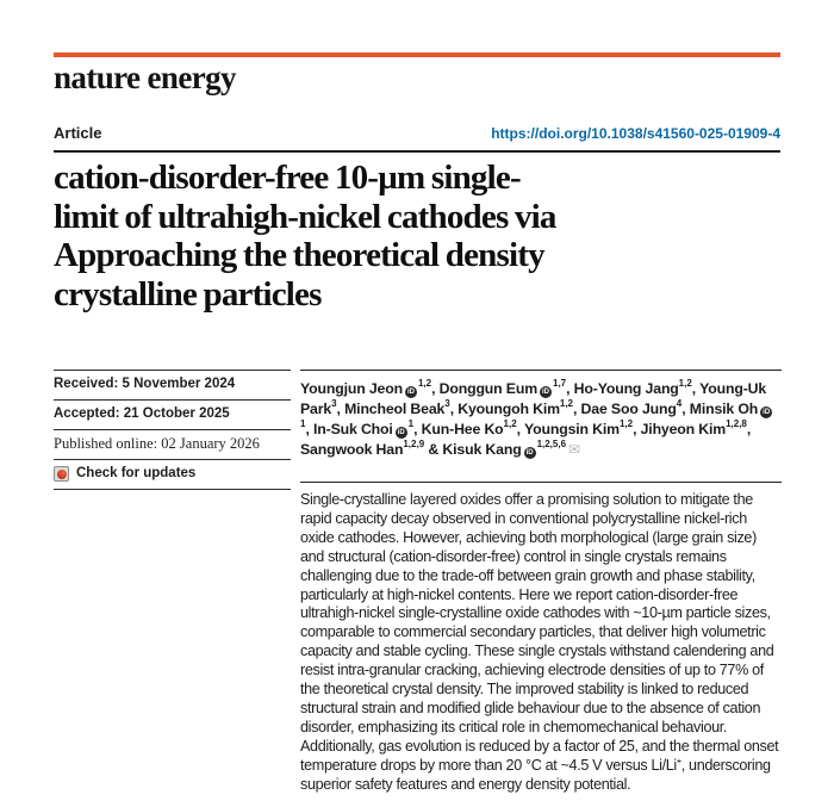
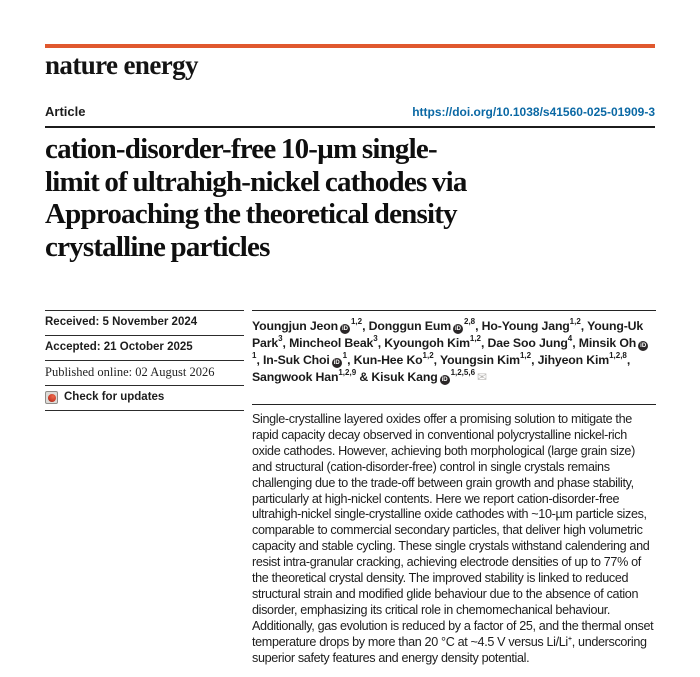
  nature energy
  Article
- https://doi.org/10.1038/s41560-025-01909-4
+ https://doi.org/10.1038/s41560-025-01909-3
  cation-disorder-free 10-µm single-
  limit of ultrahigh-nickel cathodes via
  Approaching the theoretical density
  crystalline particles
  Received: 5 November 2024
  Accepted: 21 October 2025
- Published online: 02 January 2026
+ Published online: 02 August 2026
  Check for updates
- Youngjun Jeon 1,2, Donggun Eum 1,7, Ho-Young Jang1,2, Young-Uk Park3, Mincheol Beak3, Kyoungoh Kim1,2, Dae Soo Jung4, Minsik Oh1, In-Suk Choi 1, Kun-Hee Ko1,2, Youngsin Kim1,2, Jihyeon Kim1,2,8, Sangwook Han1,2,9 & Kisuk Kang 1,2,5,6✉
+ Youngjun Jeon 1,2, Donggun Eum 2,8, Ho-Young Jang1,2, Young-Uk Park3, Mincheol Beak3, Kyoungoh Kim1,2, Dae Soo Jung4, Minsik Oh1, In-Suk Choi 1, Kun-Hee Ko1,2, Youngsin Kim1,2, Jihyeon Kim1,2,8, Sangwook Han1,2,9 & Kisuk Kang 1,2,5,6✉
  Single-crystalline layered oxides offer a promising solution to mitigate the rapid capacity decay observed in conventional polycrystalline nickel-rich oxide cathodes. However, achieving both morphological (large grain size) and structural (cation-disorder-free) control in single crystals remains challenging due to the trade-off between grain growth and phase stability, particularly at high-nickel contents. Here we report cation-disorder-free ultrahigh-nickel single-crystalline oxide cathodes with ~10-µm particle sizes, comparable to commercial secondary particles, that deliver high volumetric capacity and stable cycling. These single crystals withstand calendering and resist intra-granular cracking, achieving electrode densities of up to 77% of the theoretical crystal density. The improved stability is linked to reduced structural strain and modified glide behaviour due to the absence of cation disorder, emphasizing its critical role in chemomechanical behaviour. Additionally, gas evolution is reduced by a factor of 25, and the thermal onset temperature drops by more than 20 °C at ~4.5 V versus Li/Li⁺, underscoring superior safety features and energy density potential.
